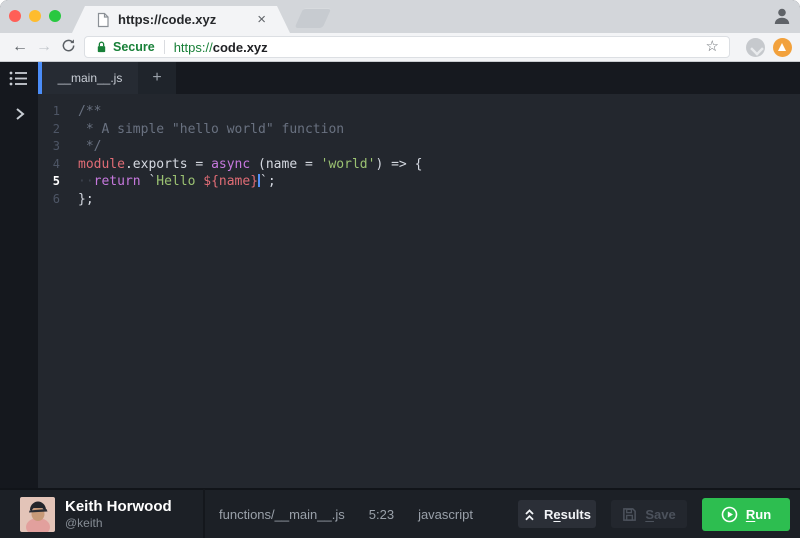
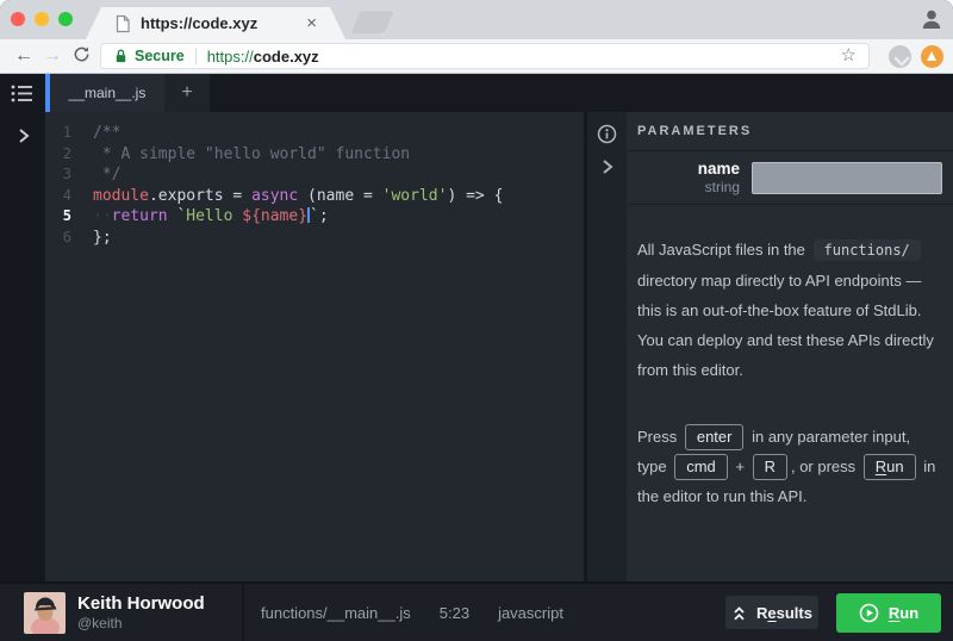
  https://code.xyz
  ×
  ←
  →
  Secure
  https://
  code.xyz
  ☆
  __main__.js
  +
  1
  /**
  2
  * A simple "hello world" function
  3
  */
  4
  module.exports = async (name = 'world') => {
  5
  ··return `Hello ${name} `;
  6
  };
+ PARAMETERS
+ name
+ string
+ All JavaScript files in the functions/ directory map directly to API endpoints — this is an out-of-the-box feature of StdLib. You can deploy and test these APIs directly from this editor.
+ Press enter in any parameter input, type cmd + R , or press Run in the editor to run this API.
  Keith Horwood
  @keith
  functions/__main__.js
  5:23
  javascript
  Results
- Save
  Run
